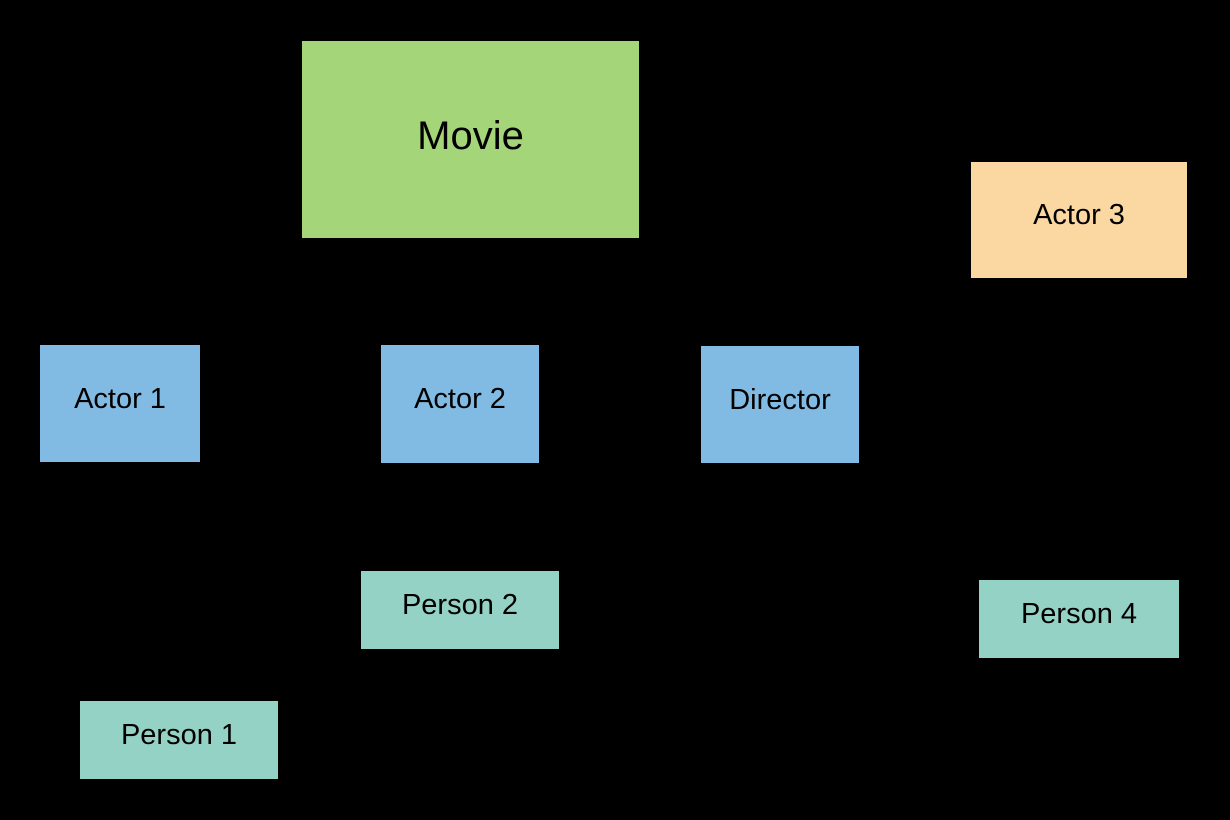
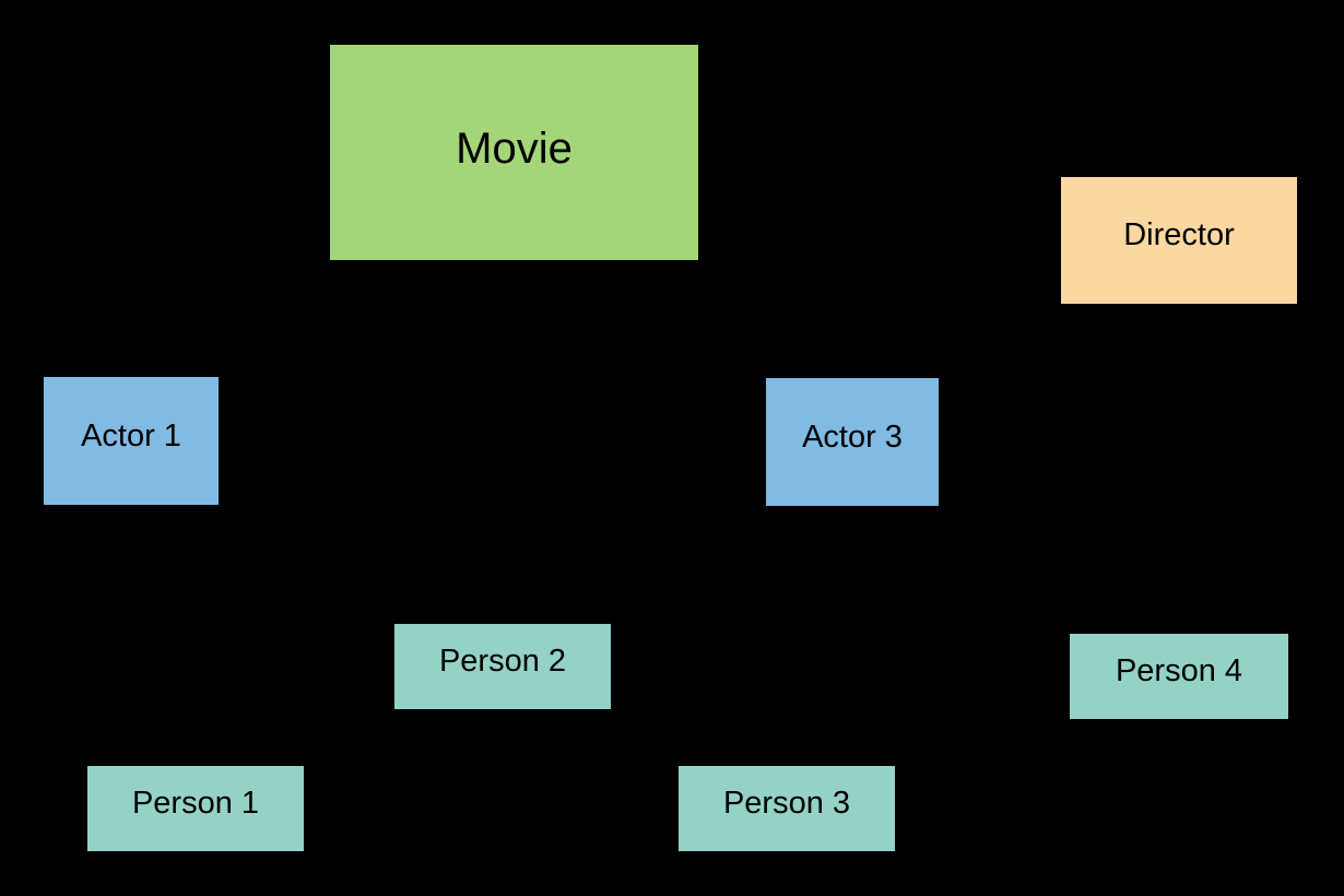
  Movie
- Actor 3
+ Director
  Actor 1
- Actor 2
- Director
+ Actor 3
  Person 2
  Person 4
  Person 1
+ Person 3
